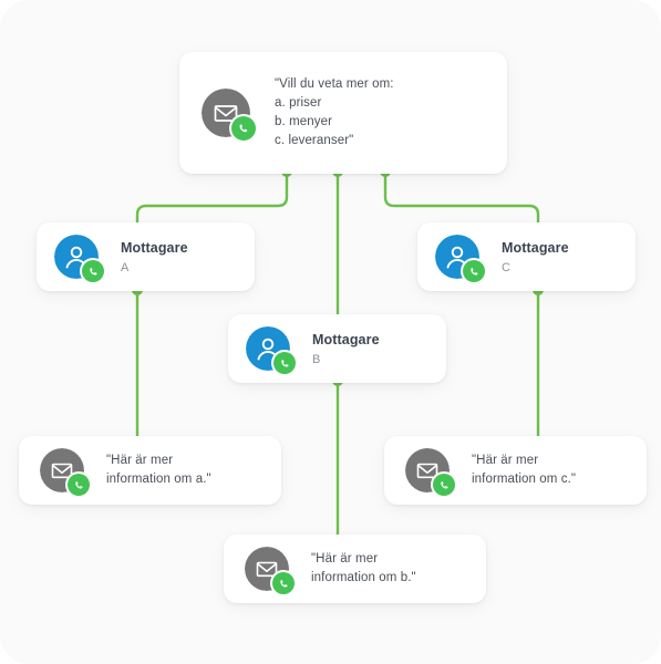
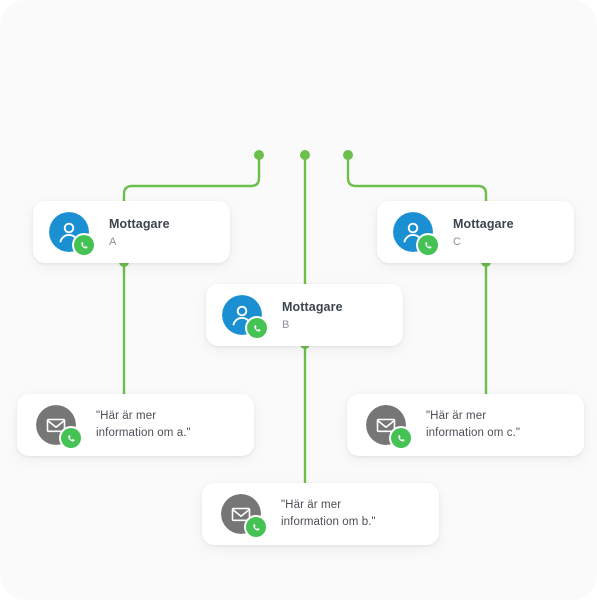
- "Vill du veta mer om:
- a. priser
- b. menyer
- c. leveranser"
  Mottagare
  A
  Mottagare
  B
  Mottagare
  C
  "Här är mer
  information om a."
  "Här är mer
  information om b."
  "Här är mer
  information om c."
